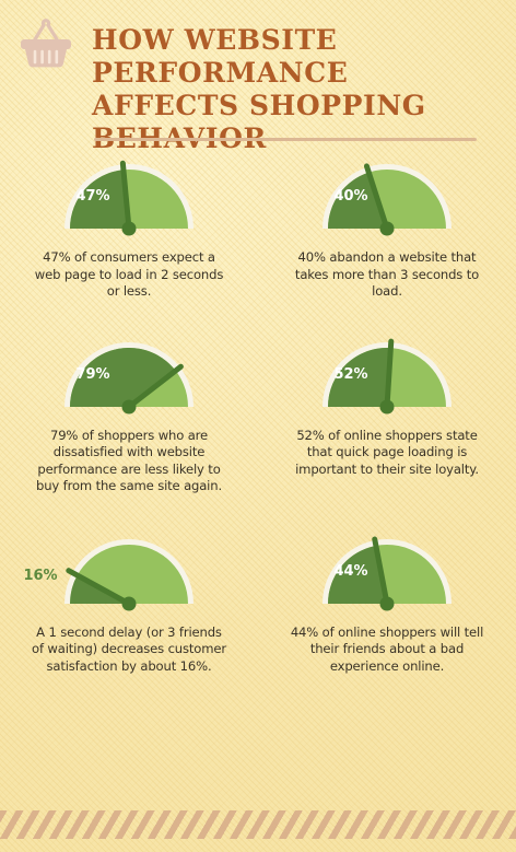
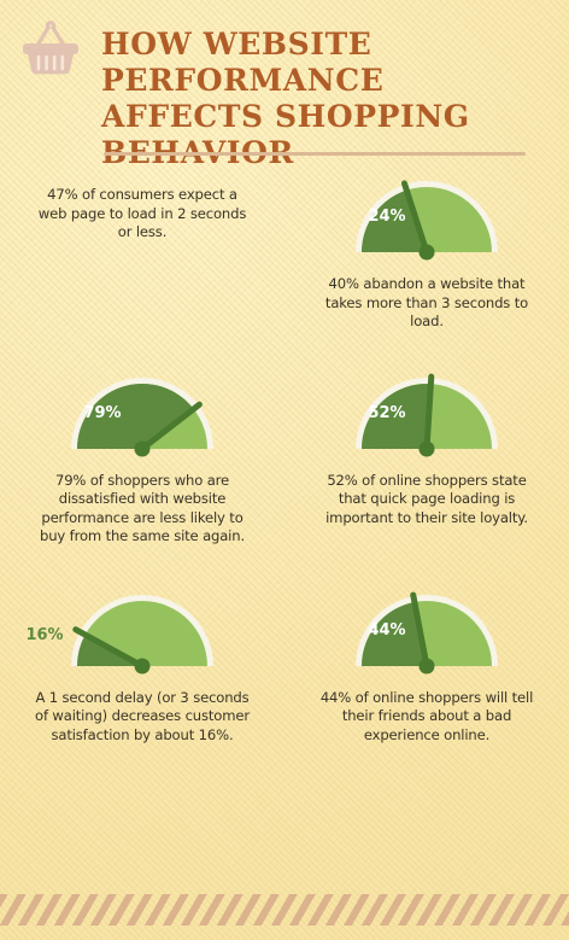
  HOW WEBSITE PERFORMANCE AFFECTS SHOPPING
- 47%
  47% of consumers expect a web page to load in 2 seconds or less.
- 40%
+ 24%
  40% abandon a website that takes more than 3 seconds to load.
  79%
  79% of shoppers who are dissatisfied with website performance are less likely to buy from the same site again.
  52%
  52% of online shoppers state that quick page loading is important to their site loyalty.
  16%
- A 1 second delay (or 3 friends of waiting) decreases customer satisfaction by about 16%.
+ A 1 second delay (or 3 seconds of waiting) decreases customer satisfaction by about 16%.
  44%
  44% of online shoppers will tell their friends about a bad experience online.
